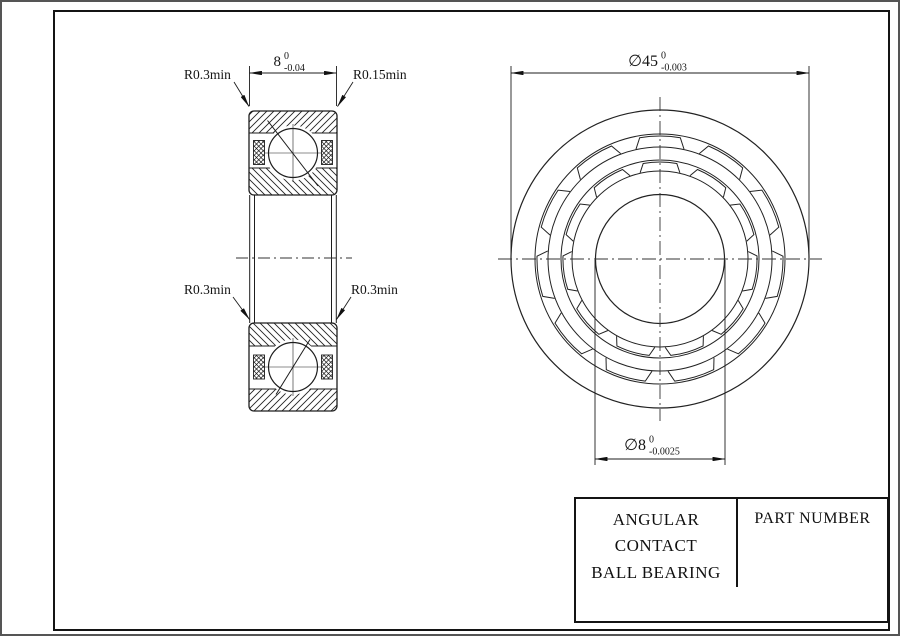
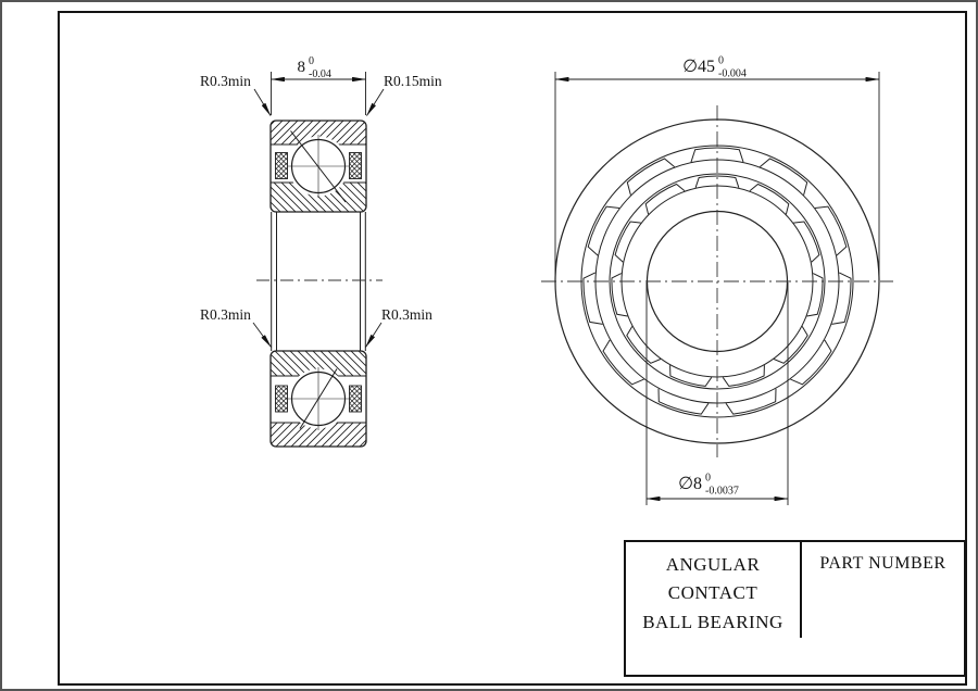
  8
  0
  -0.04
  R0.3min
  R0.15min
  R0.3min
  R0.3min
  ∅45
  0
- -0.003
+ -0.004
  ∅8
  0
- -0.0025
+ -0.0037
  ANGULAR CONTACT
  BALL BEARING
  PART NUMBER
